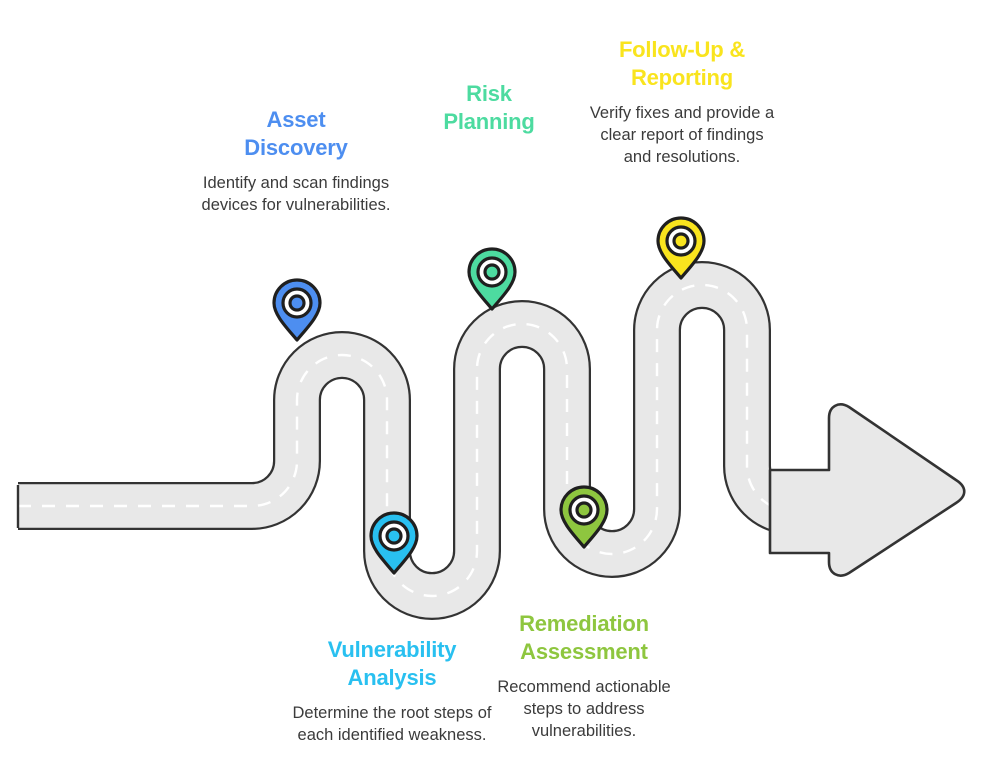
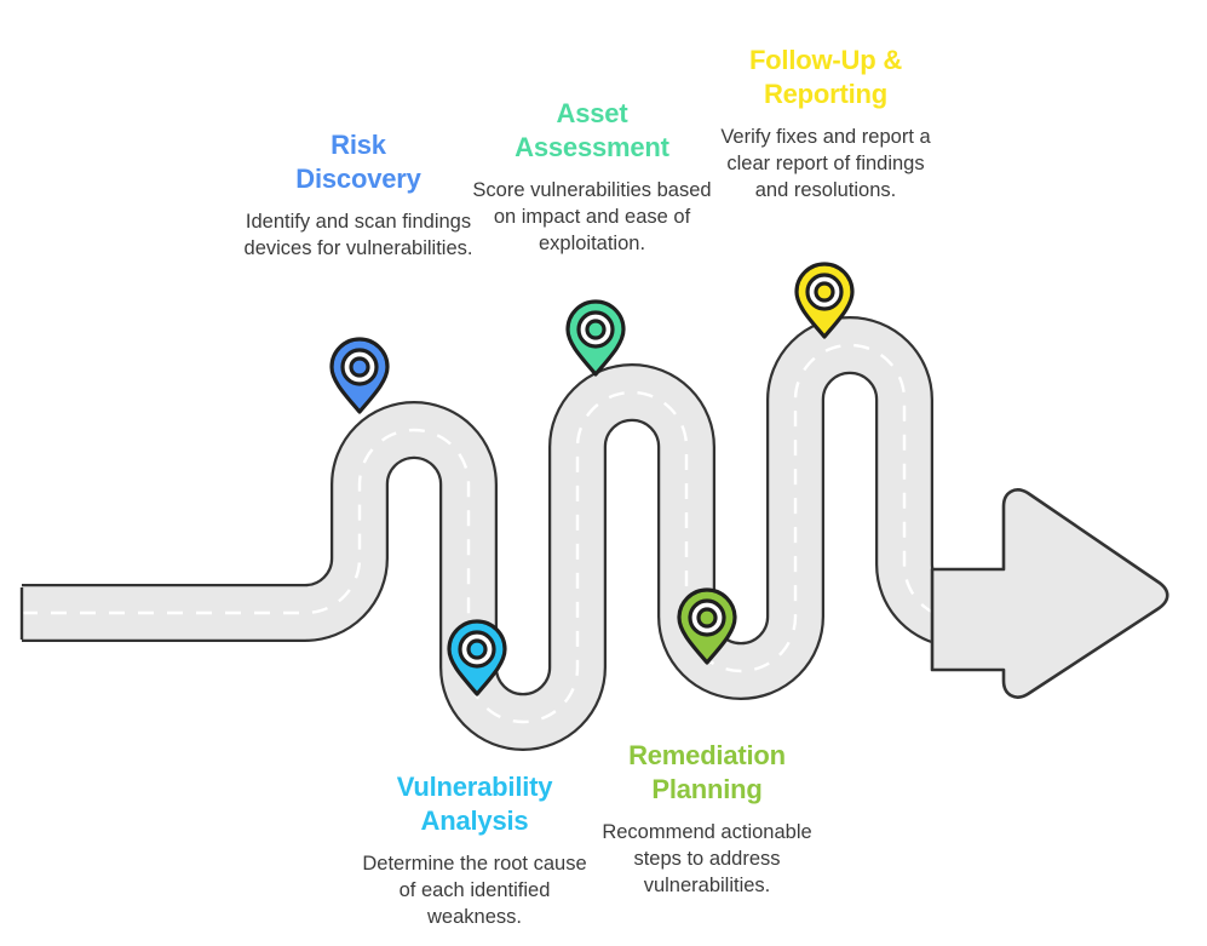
- Asset
+ Risk
  Discovery
  Identify and scan findings devices for vulnerabilities.
- Risk
+ Asset
- Planning
+ Assessment
+ Score vulnerabilities based on impact and ease of exploitation.
  Follow-Up &
  Reporting
- Verify fixes and provide a clear report of findings and resolutions.
+ Verify fixes and report a clear report of findings and resolutions.
  Vulnerability
  Analysis
- Determine the root steps of each identified weakness.
+ Determine the root cause of each identified weakness.
  Remediation
- Assessment
+ Planning
  Recommend actionable steps to address vulnerabilities.
